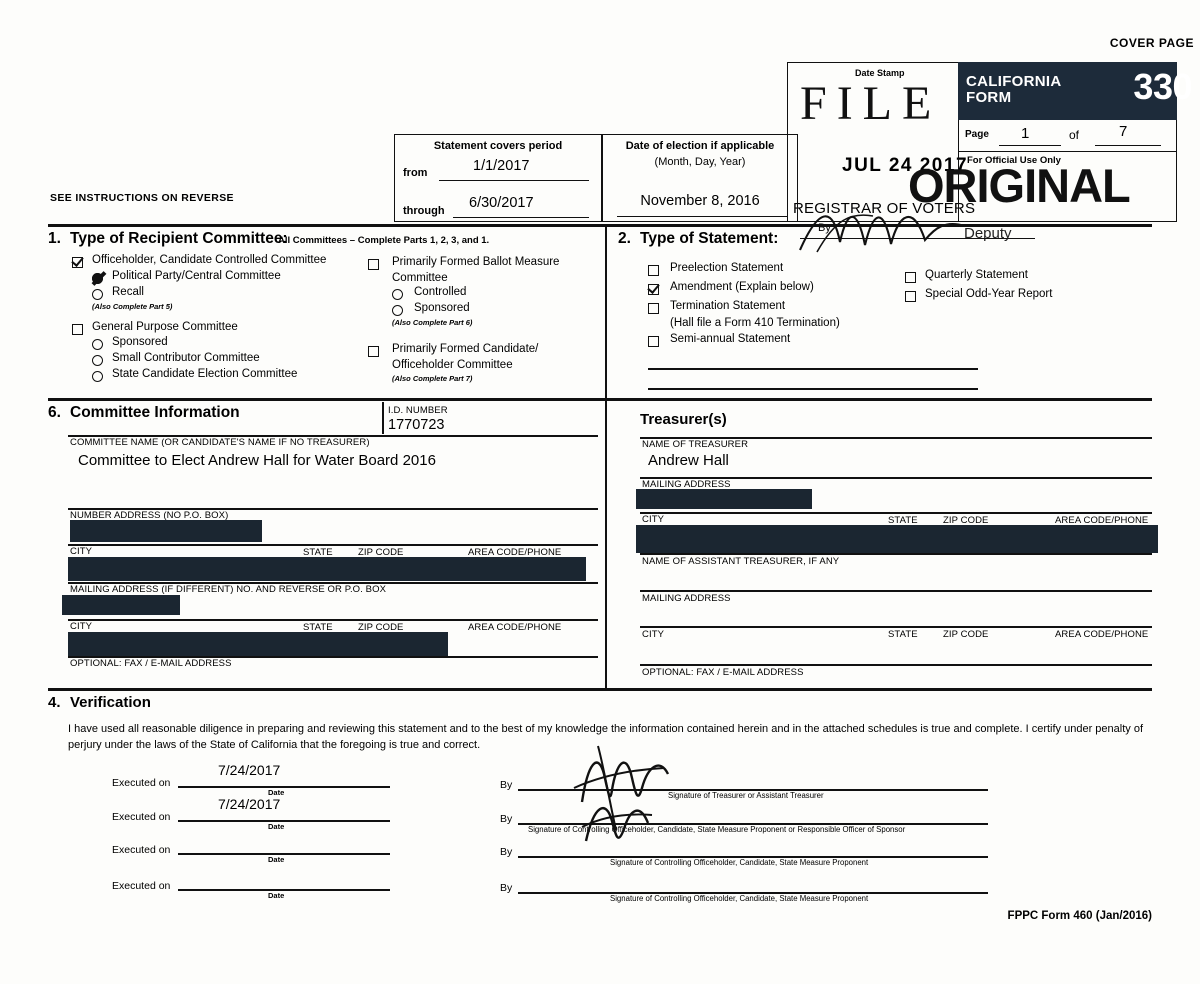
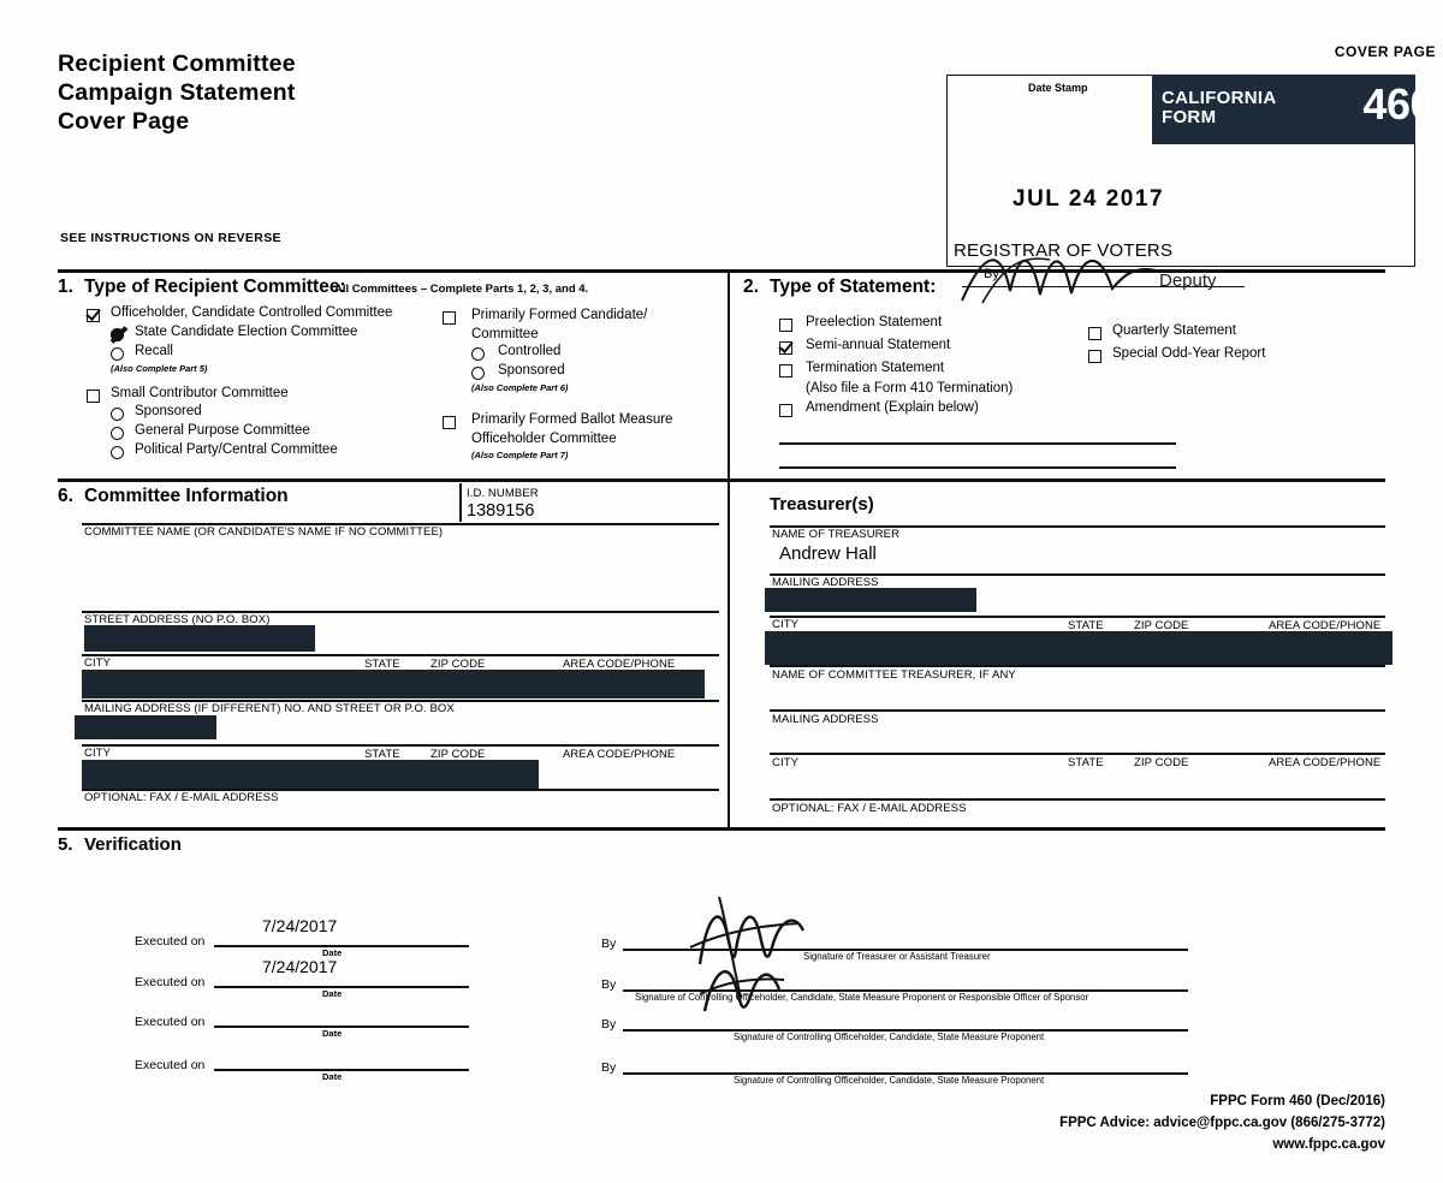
+ Recipient Committee
+ Campaign Statement
+ Cover Page
  SEE INSTRUCTIONS ON REVERSE
  COVER PAGE
  Date Stamp
- FILE
  JUL 24 2017
  REGISTRAR OF VOTERS
- ORIGINAL
  By
  Deputy
  CALIFORNIA
  FORM
- 330
+ 460
- Page
- 1
- of
- 7
- For Official Use Only
- Statement covers period
- from
- 1/1/2017
- through
- 6/30/2017
- Date of election if applicable
- (Month, Day, Year)
- November 8, 2016
  1.
  Type of Recipient Committee:
- All Committees – Complete Parts 1, 2, 3, and 1.
+ All Committees – Complete Parts 1, 2, 3, and 4.
  Officeholder, Candidate Controlled Committee
- Political Party/Central Committee
+ State Candidate Election Committee
  Recall
  (Also Complete Part 5)
- General Purpose Committee
+ Small Contributor Committee
  Sponsored
- Small Contributor Committee
+ General Purpose Committee
- State Candidate Election Committee
+ Political Party/Central Committee
- Primarily Formed Ballot Measure
+ Primarily Formed Candidate/
  Committee
  Controlled
  Sponsored
  (Also Complete Part 6)
- Primarily Formed Candidate/
+ Primarily Formed Ballot Measure
  Officeholder Committee
  (Also Complete Part 7)
  2.
  Type of Statement:
  Preelection Statement
- Amendment (Explain below)
+ Semi-annual Statement
  Termination Statement
- (Hall file a Form 410 Termination)
+ (Also file a Form 410 Termination)
- Semi-annual Statement
+ Amendment (Explain below)
  Quarterly Statement
  Special Odd-Year Report
  6.
  Committee Information
  I.D. NUMBER
- 1770723
+ 1389156
- COMMITTEE NAME (OR CANDIDATE'S NAME IF NO TREASURER)
+ COMMITTEE NAME (OR CANDIDATE'S NAME IF NO COMMITTEE)
- Committee to Elect Andrew Hall for Water Board 2016
- NUMBER ADDRESS (NO P.O. BOX)
+ STREET ADDRESS (NO P.O. BOX)
  CITY
  STATE
  ZIP CODE
  AREA CODE/PHONE
- MAILING ADDRESS (IF DIFFERENT) NO. AND REVERSE OR P.O. BOX
+ MAILING ADDRESS (IF DIFFERENT) NO. AND STREET OR P.O. BOX
  CITY
  STATE
  ZIP CODE
  AREA CODE/PHONE
  OPTIONAL: FAX / E-MAIL ADDRESS
  Treasurer(s)
  NAME OF TREASURER
  Andrew Hall
  MAILING ADDRESS
  CITY
  STATE
  ZIP CODE
  AREA CODE/PHONE
- NAME OF ASSISTANT TREASURER, IF ANY
+ NAME OF COMMITTEE TREASURER, IF ANY
  MAILING ADDRESS
  CITY
  STATE
  ZIP CODE
  AREA CODE/PHONE
  OPTIONAL: FAX / E-MAIL ADDRESS
- 4.
+ 5.
  Verification
- I have used all reasonable diligence in preparing and reviewing this statement and to the best of my knowledge the information contained herein and in the attached schedules is true and complete. I certify under penalty of perjury under the laws of the State of California that the foregoing is true and correct.
  Executed on
  7/24/2017
  Date
  By
  Signature of Treasurer or Assistant Treasurer
  Executed on
  7/24/2017
  Date
  By
  Signature of Contollingffceholder, Candidate, State Measure Proponent or Responsible Officer of Sponsor
  Executed on
  Date
  By
  Signature of Controlling Officeholder, Candidate, State Measure Proponent
  Executed on
  Date
  By
  Signature of Controlling Officeholder, Candidate, State Measure Proponent
- FPPC Form 460 (Jan/2016)
+ FPPC Form 460 (Dec/2016)
+ FPPC Advice: advice@fppc.ca.gov (866/275-3772)
+ www.fppc.ca.gov
